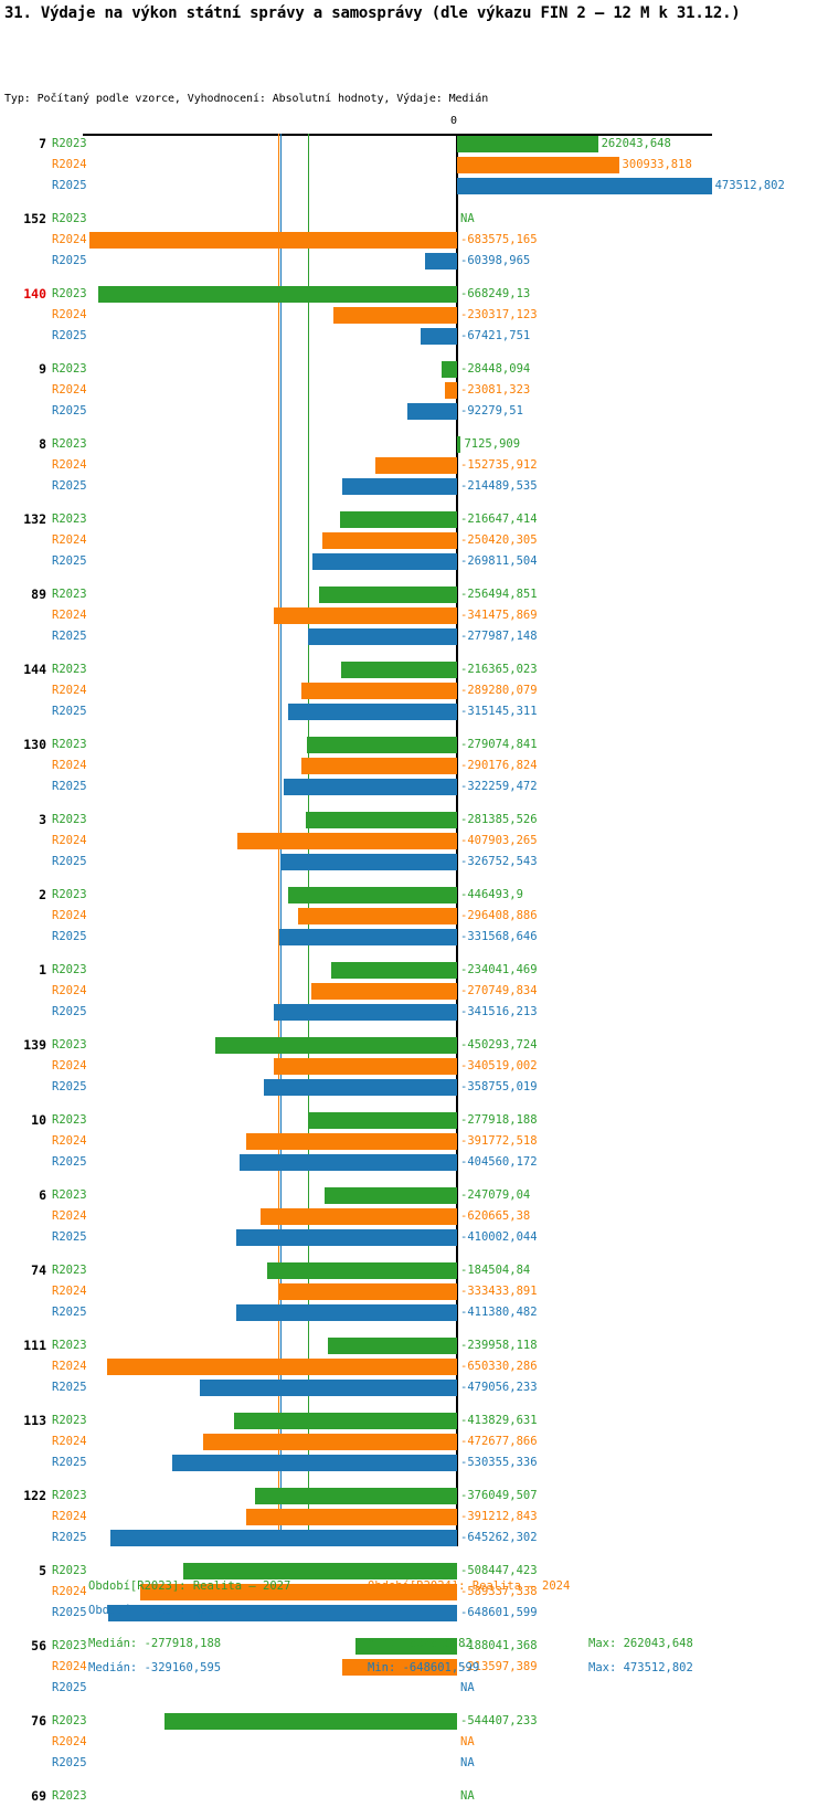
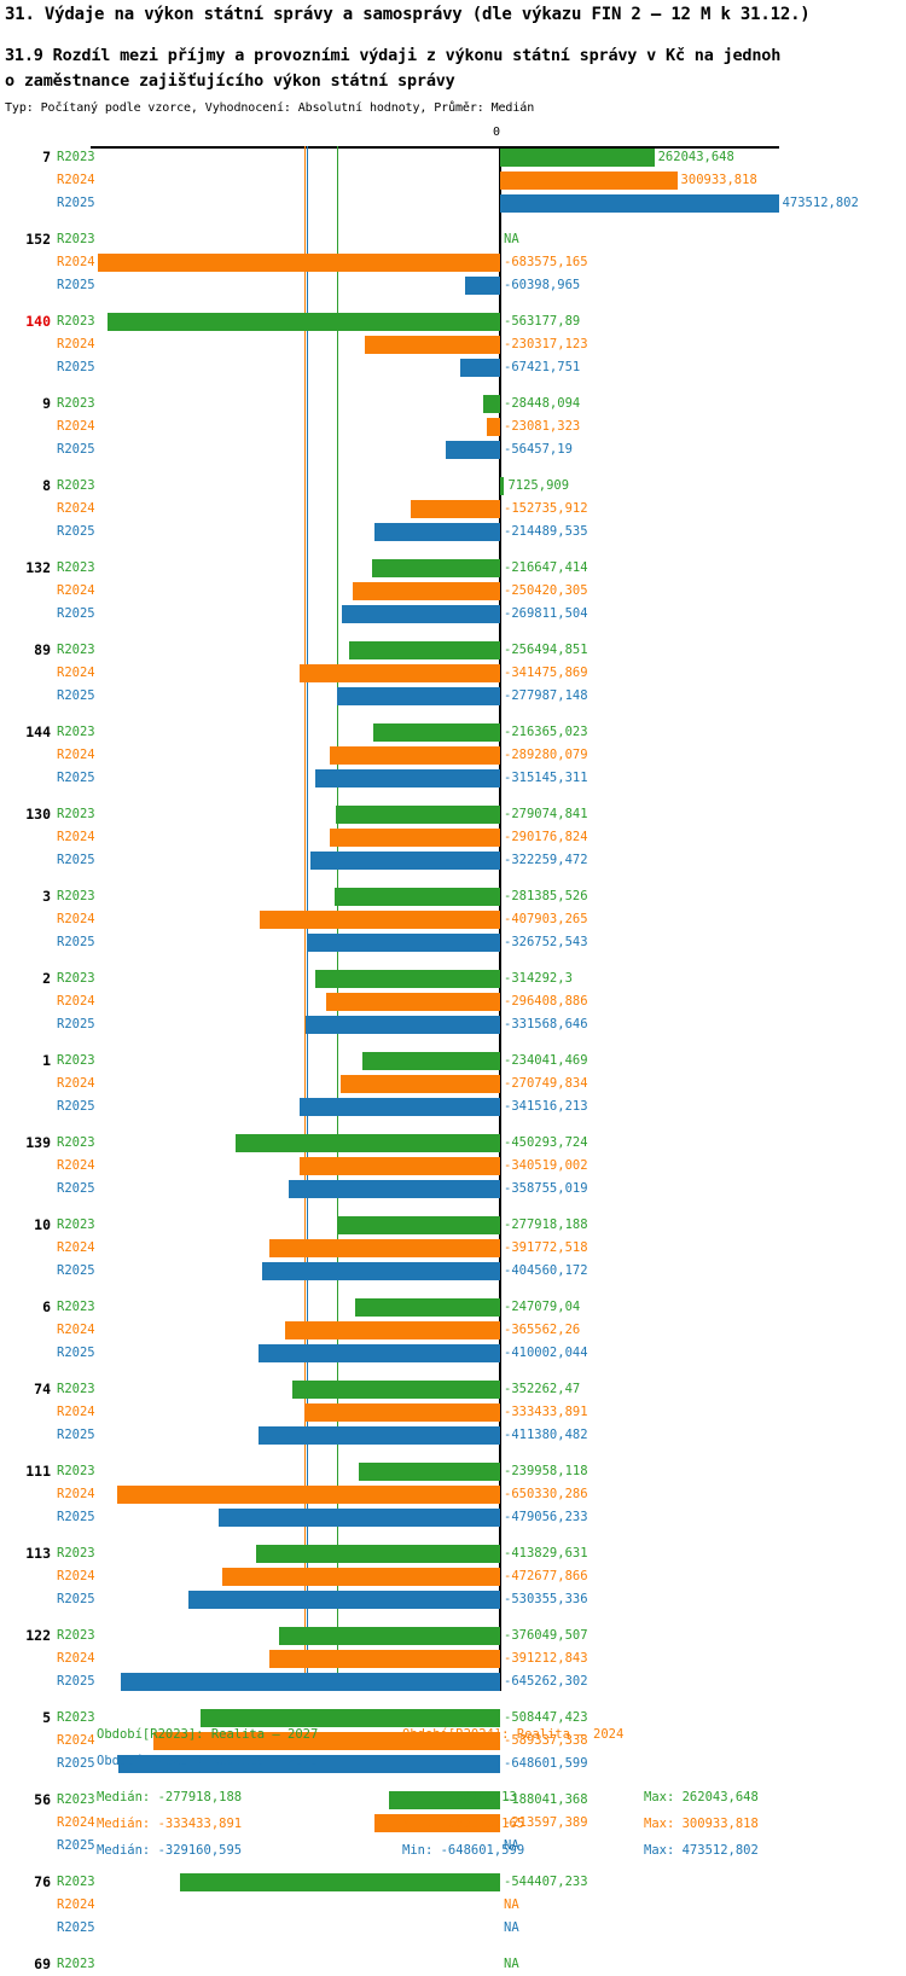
  31. Výdaje na výkon státní správy a samosprávy (dle výkazu FIN 2 – 12 M k 31.12.)
+ 31.9 Rozdíl mezi příjmy a provozními výdaji z výkonu státní správy v Kč na jednoh
+ o zaměstnance zajišťujícího výkon státní správy
- Typ: Počítaný podle vzorce, Vyhodnocení: Absolutní hodnoty, Výdaje: Medián
+ Typ: Počítaný podle vzorce, Vyhodnocení: Absolutní hodnoty, Průměr: Medián
  0
  7
  R2023
  262043,648
  R2024
  300933,818
  R2025
  473512,802
  152
  R2023
  NA
  R2024
  -683575,165
  R2025
  -60398,965
  140
  R2023
- -668249,13
+ -563177,89
  R2024
  -230317,123
  R2025
  -67421,751
  9
  R2023
  -28448,094
  R2024
  -23081,323
  R2025
- -92279,51
+ -56457,19
  8
  R2023
  7125,909
  R2024
  -152735,912
  R2025
  -214489,535
  132
  R2023
  -216647,414
  R2024
  -250420,305
  R2025
  -269811,504
  89
  R2023
  -256494,851
  R2024
  -341475,869
  R2025
  -277987,148
  144
  R2023
  -216365,023
  R2024
  -289280,079
  R2025
  -315145,311
  130
  R2023
  -279074,841
  R2024
  -290176,824
  R2025
  -322259,472
  3
  R2023
  -281385,526
  R2024
  -407903,265
  R2025
  -326752,543
  2
  R2023
- -446493,9
+ -314292,3
  R2024
  -296408,886
  R2025
  -331568,646
  1
  R2023
  -234041,469
  R2024
  -270749,834
  R2025
  -341516,213
  139
  R2023
  -450293,724
  R2024
  -340519,002
  R2025
  -358755,019
  10
  R2023
  -277918,188
  R2024
  -391772,518
  R2025
  -404560,172
  6
  R2023
  -247079,04
  R2024
- -620665,38
+ -365562,26
  R2025
  -410002,044
  74
  R2023
- -184504,84
+ -352262,47
  R2024
  -333433,891
  R2025
  -411380,482
  111
  R2023
  -239958,118
  R2024
  -650330,286
  R2025
  -479056,233
  113
  R2023
  -413829,631
  R2024
  -472677,866
  R2025
  -530355,336
  122
  R2023
  -376049,507
  R2024
  -391212,843
  R2025
  -645262,302
  5
  R2023
  -508447,423
  R2024
  -589337,338
  R2025
  -648601,599
  56
  R2023
  -188041,368
  R2024
  -213597,389
  R2025
  NA
  76
  R2023
  -544407,233
  R2024
  NA
  R2025
  NA
  69
  R2023
  NA
  Období[R2023]: Realita – 2027
  Období[R2024]: Realita – 2024
  Období[R2025]: Realita – 2025
  Medián: -277918,188
- Min: -802816,82
+ Min: -668249,13
  Max: 262043,648
+ Medián: -333433,891
+ Min: -683575,165
+ Max: 300933,818
  Medián: -329160,595
  Min: -648601,599
  Max: 473512,802
